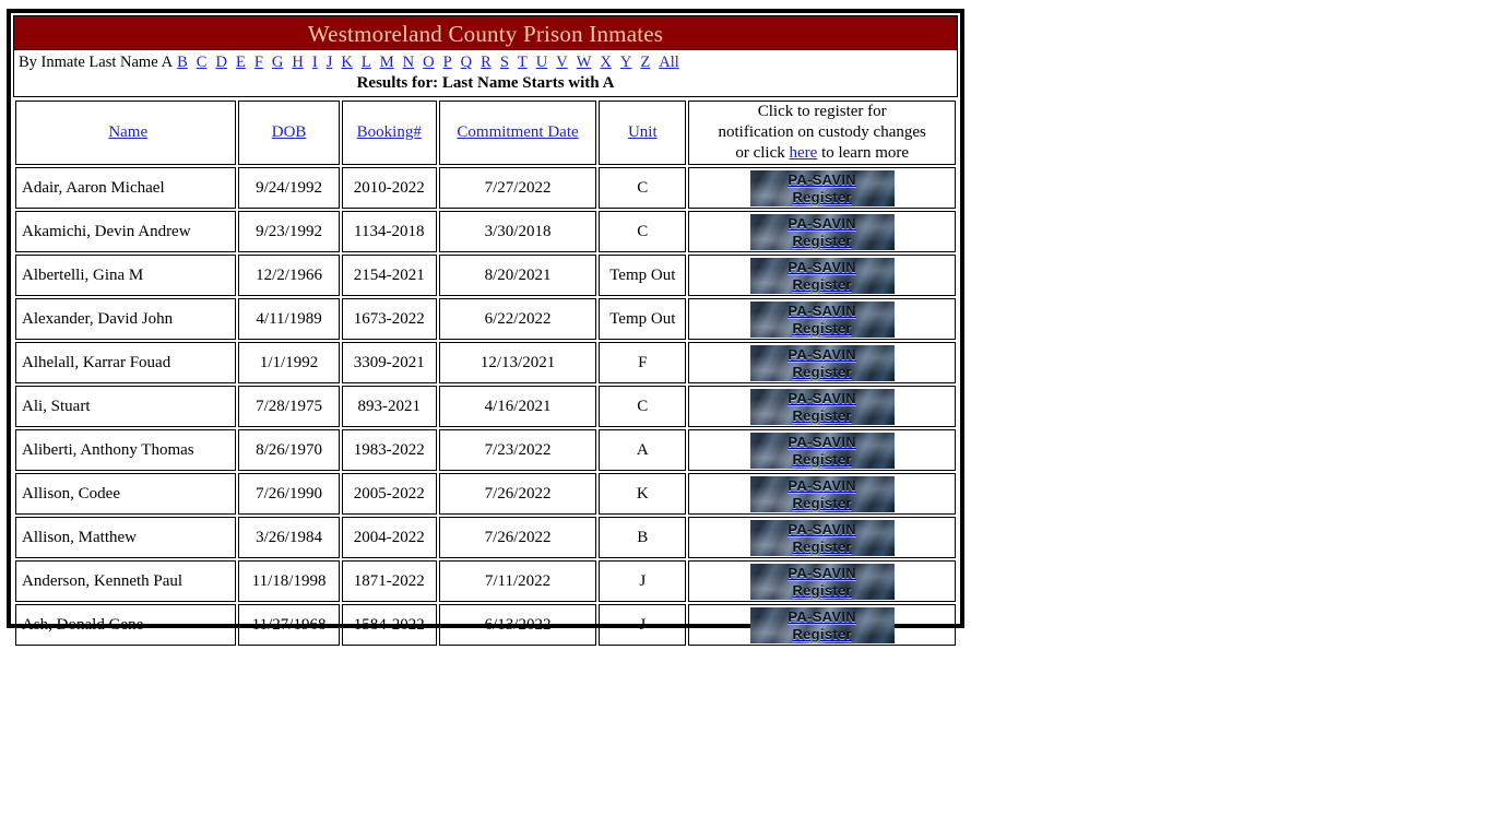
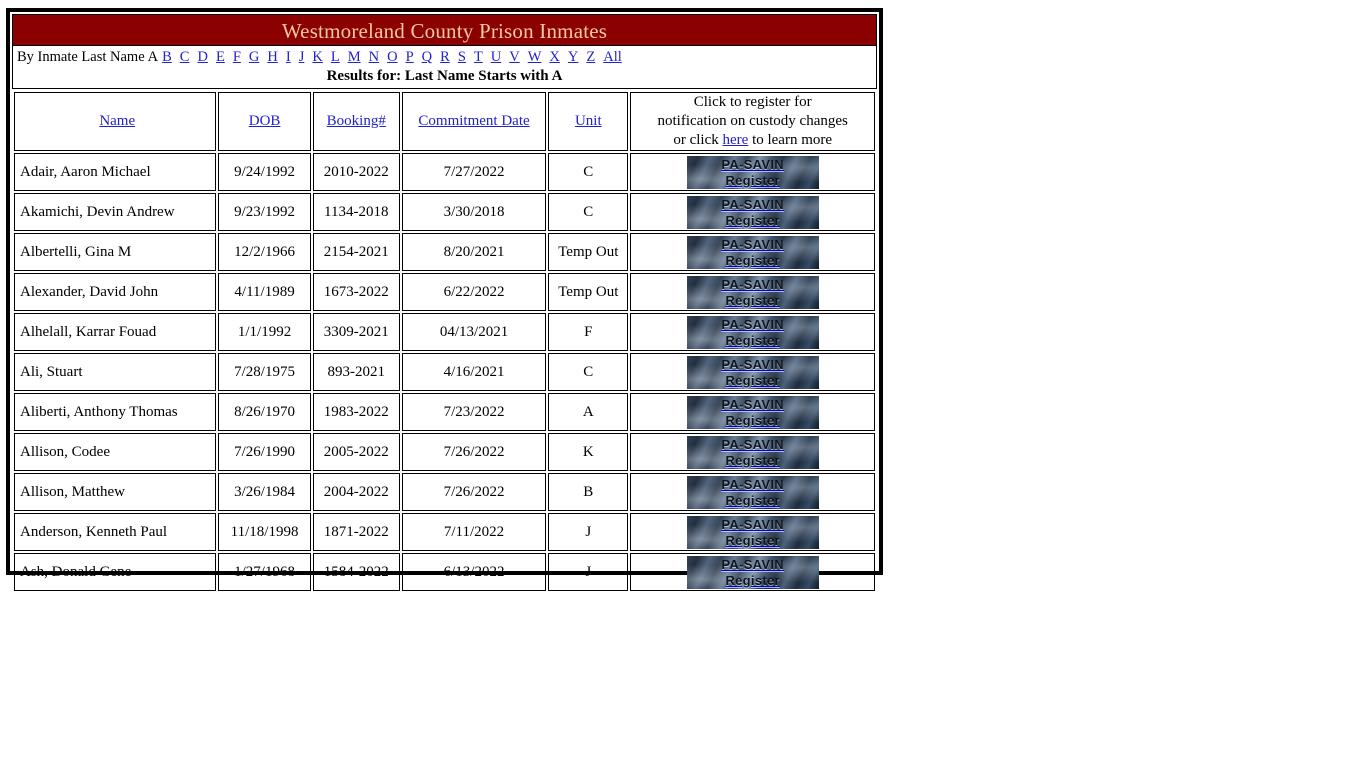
  Westmoreland County Prison Inmates
  By Inmate Last Name A B C D E F G H I J K L M N O P Q R S T U V W X Y Z All
  Results for: Last Name Starts with A
  Name	DOB	Booking#	Commitment Date	Unit	Click to register for notification on custody changes or click here to learn more
  Adair, Aaron Michael	9/24/1992	2010-2022	7/27/2022	C	PA-SAVINRegister
  Akamichi, Devin Andrew	9/23/1992	1134-2018	3/30/2018	C	PA-SAVINRegister
  Albertelli, Gina M	12/2/1966	2154-2021	8/20/2021	Temp Out	PA-SAVINRegister
  Alexander, David John	4/11/1989	1673-2022	6/22/2022	Temp Out	PA-SAVINRegister
- Alhelall, Karrar Fouad	1/1/1992	3309-2021	12/13/2021	F	PA-SAVINRegister
+ Alhelall, Karrar Fouad	1/1/1992	3309-2021	04/13/2021	F	PA-SAVINRegister
  Ali, Stuart	7/28/1975	893-2021	4/16/2021	C	PA-SAVINRegister
  Aliberti, Anthony Thomas	8/26/1970	1983-2022	7/23/2022	A	PA-SAVINRegister
  Allison, Codee	7/26/1990	2005-2022	7/26/2022	K	PA-SAVINRegister
  Allison, Matthew	3/26/1984	2004-2022	7/26/2022	B	PA-SAVINRegister
  Anderson, Kenneth Paul	11/18/1998	1871-2022	7/11/2022	J	PA-SAVINRegister
- Ash, Donald Gene	11/27/1968	1584-2022	6/13/2022	J	PA-SAVINRegister
+ Ash, Donald Gene	1/27/1968	1584-2022	6/13/2022	J	PA-SAVINRegister
